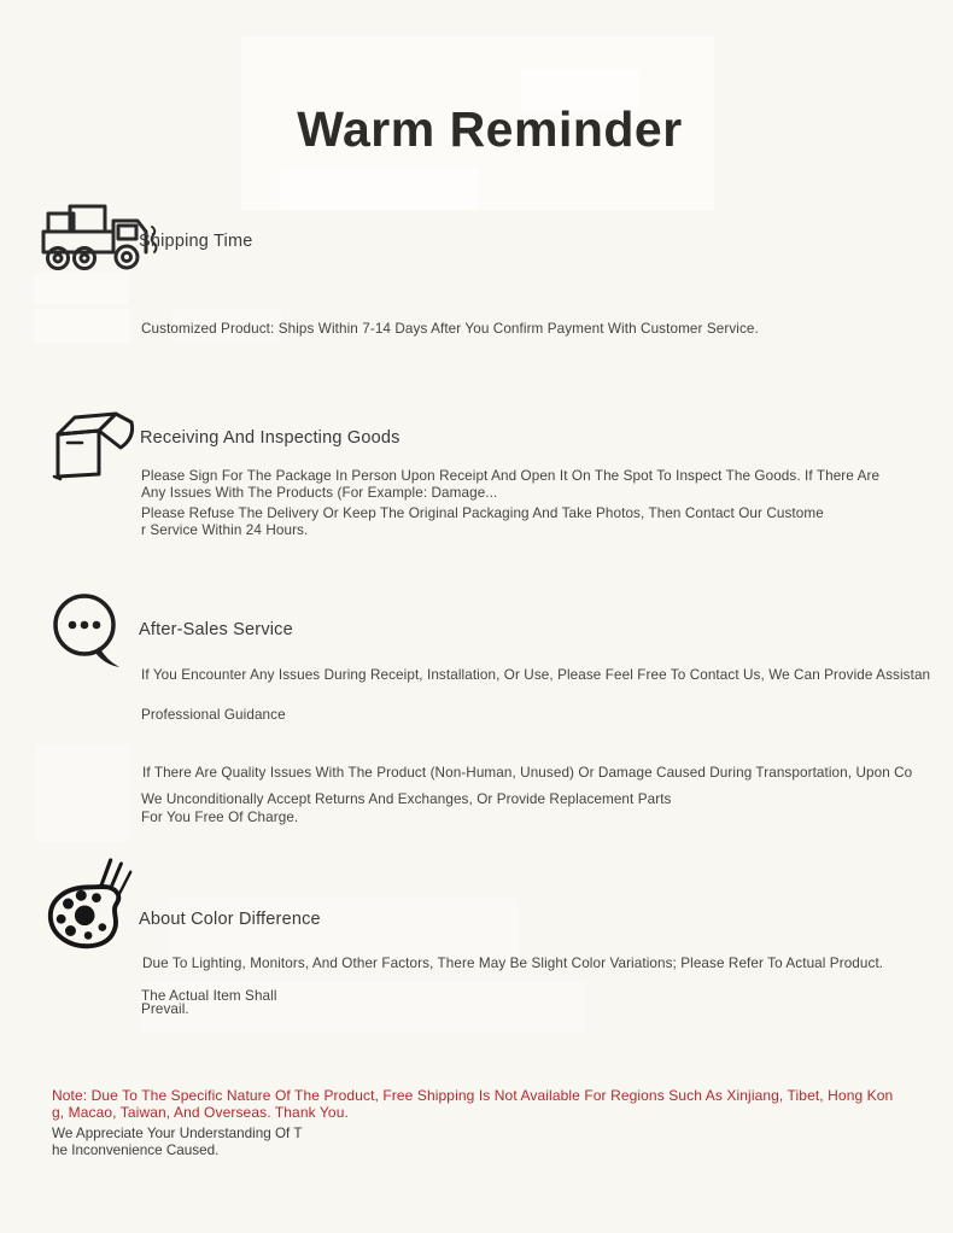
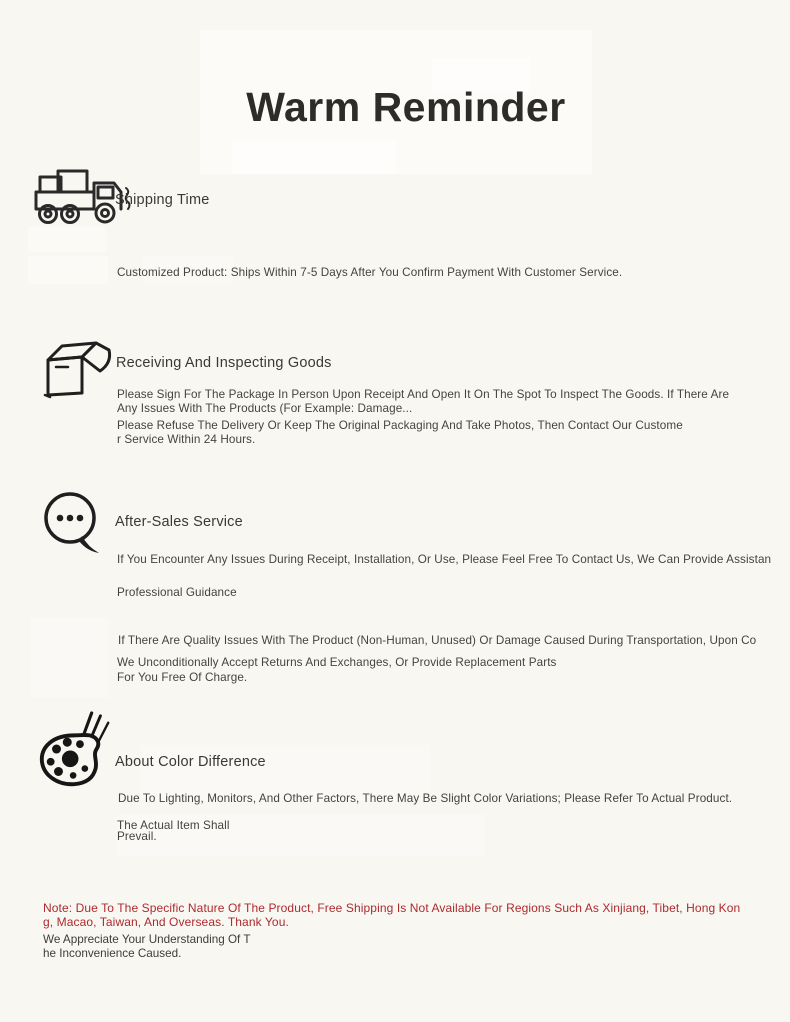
  Warm Reminder
  Shipping Time
- Customized Product: Ships Within 7-14 Days After You Confirm Payment With Customer Service.
+ Customized Product: Ships Within 7-5 Days After You Confirm Payment With Customer Service.
  Receiving And Inspecting Goods
  Please Sign For The Package In Person Upon Receipt And Open It On The Spot To Inspect The Goods. If There Are
  Any Issues With The Products (For Example: Damage...
  Please Refuse The Delivery Or Keep The Original Packaging And Take Photos, Then Contact Our Custome
  r Service Within 24 Hours.
  After-Sales Service
  If You Encounter Any Issues During Receipt, Installation, Or Use, Please Feel Free To Contact Us, We Can Provide Assistan
  Professional Guidance
  If There Are Quality Issues With The Product (Non-Human, Unused) Or Damage Caused During Transportation, Upon Co
  We Unconditionally Accept Returns And Exchanges, Or Provide Replacement Parts
  For You Free Of Charge.
  About Color Difference
  Due To Lighting, Monitors, And Other Factors, There May Be Slight Color Variations; Please Refer To Actual Product.
  The Actual Item Shall
  Prevail.
  Note: Due To The Specific Nature Of The Product, Free Shipping Is Not Available For Regions Such As Xinjiang, Tibet, Hong Kon
  g, Macao, Taiwan, And Overseas. Thank You.
  We Appreciate Your Understanding Of T
  he Inconvenience Caused.
